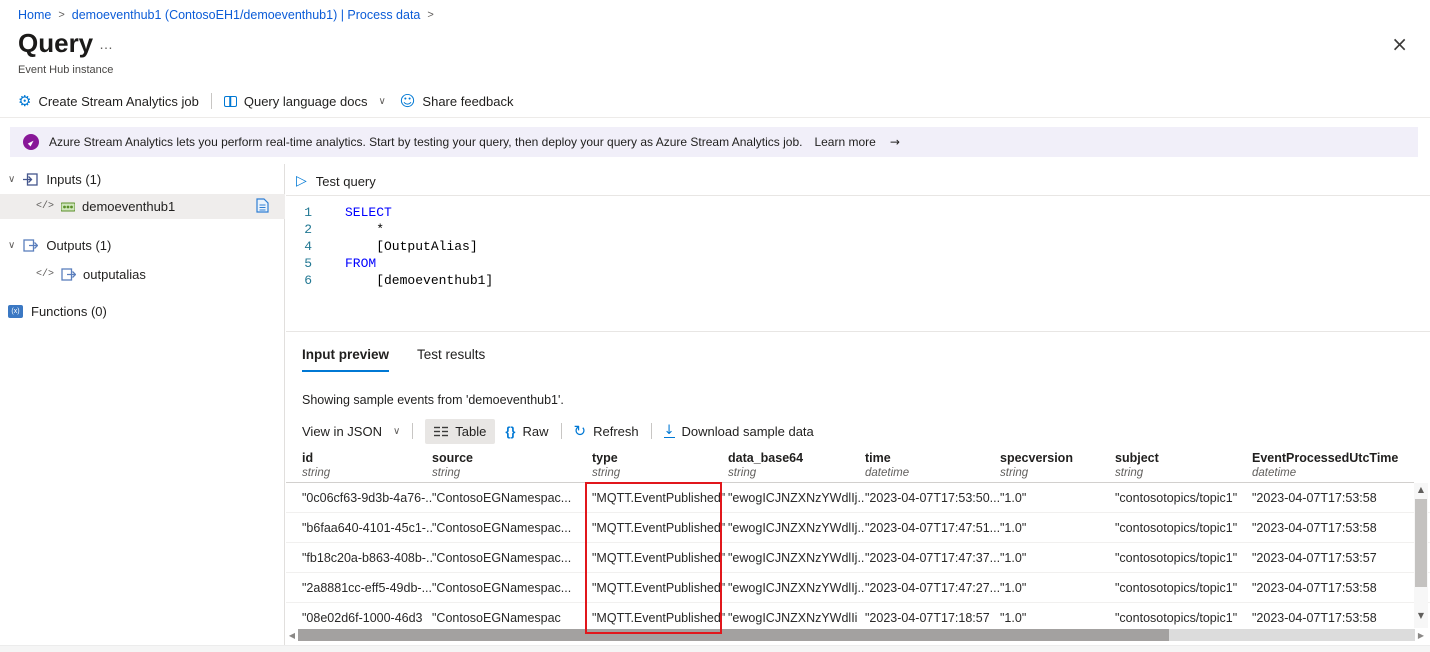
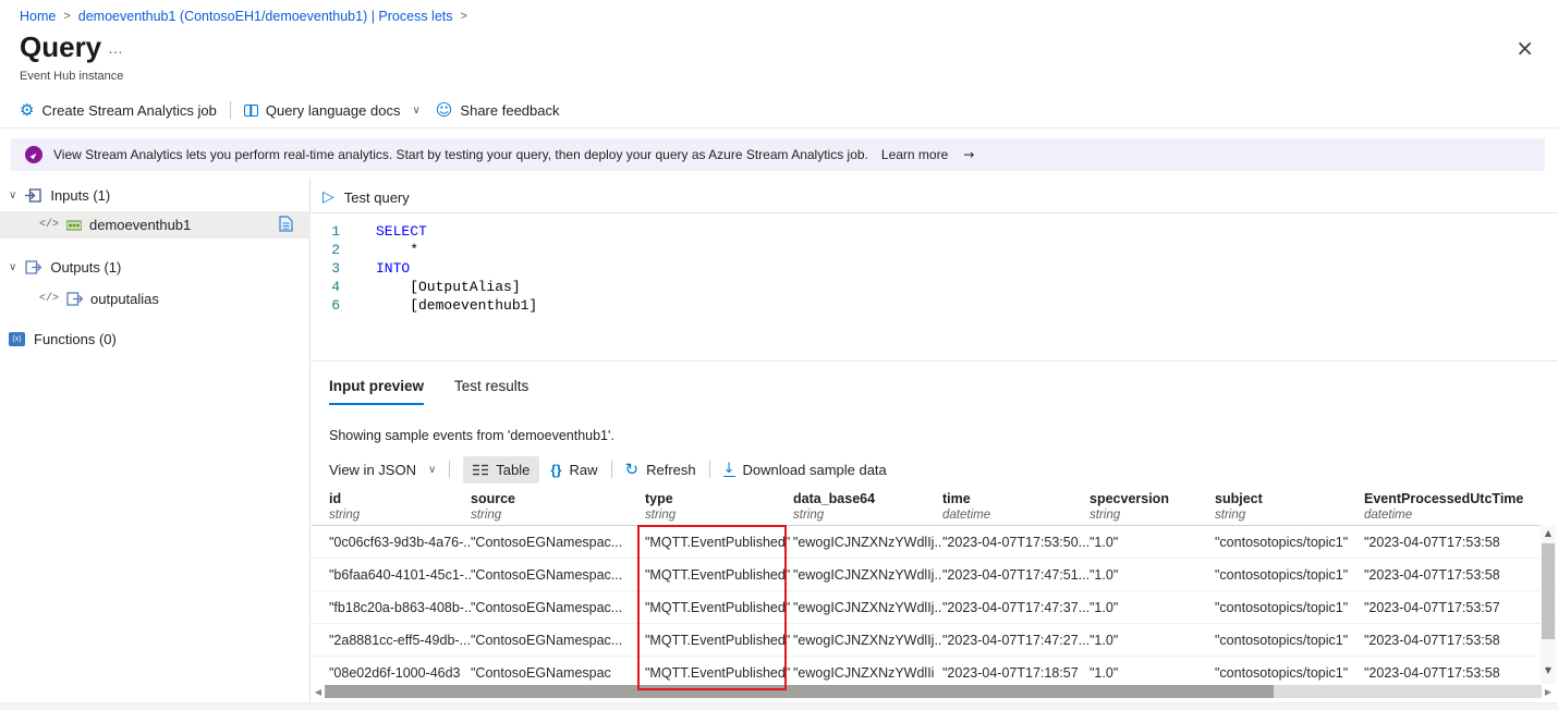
  Home
  >
- demoeventhub1 (ContosoEH1/demoeventhub1) | Process data
+ demoeventhub1 (ContosoEH1/demoeventhub1) | Process lets
  >
  Query
  …
  Event Hub instance
  ×
  ⚙
  Create Stream Analytics job
  Query language docs
  ∨
  ☺
  Share feedback
- Azure Stream Analytics lets you perform real-time analytics. Start by testing your query, then deploy your query as Azure Stream Analytics job.
+ View Stream Analytics lets you perform real-time analytics. Start by testing your query, then deploy your query as Azure Stream Analytics job.
  Learn more
  →
  ∨
  Inputs (1)
  </>
  demoeventhub1
  ∨
  Outputs (1)
  </>
  outputalias
  Functions (0)
  ▷
  Test query
  1
  SELECT
  2
  *
+ 3
+ INTO
  4
  [OutputAlias]
- 5
- FROM
  6
  [demoeventhub1]
  Input preview
  Test results
  Showing sample events from 'demoeventhub1'.
  View in JSON
  ∨
  Table
  {}
  Raw
  ↻
  Refresh
  ↓
  Download sample data
  id
  string
  source
  string
  type
  string
  data_base64
  string
  time
  datetime
  specversion
  string
  subject
  string
  EventProcessedUtcTime
  datetime
  "0c06cf63-9d3b-4a76-..
  "ContosoEGNamespac...
  "MQTT.EventPublished"
  "ewogICJNZXNzYWdlIj..
  "2023-04-07T17:53:50...
  "1.0"
  "contosotopics/topic1"
  "2023-04-07T17:53:58
  "b6faa640-4101-45c1-..
  "ContosoEGNamespac...
  "MQTT.EventPublished"
  "ewogICJNZXNzYWdlIj..
  "2023-04-07T17:47:51...
  "1.0"
  "contosotopics/topic1"
  "2023-04-07T17:53:58
  "fb18c20a-b863-408b-..
  "ContosoEGNamespac...
  "MQTT.EventPublished"
  "ewogICJNZXNzYWdlIj..
  "2023-04-07T17:47:37...
  "1.0"
  "contosotopics/topic1"
  "2023-04-07T17:53:57
  "2a8881cc-eff5-49db-...
  "ContosoEGNamespac...
  "MQTT.EventPublished"
  "ewogICJNZXNzYWdlIj..
  "2023-04-07T17:47:27...
  "1.0"
  "contosotopics/topic1"
  "2023-04-07T17:53:58
  "08e02d6f-1000-46d3
  "ContosoEGNamespac
  "MQTT.EventPublished"
  "ewogICJNZXNzYWdlIi
  "2023-04-07T17:18:57
  "1.0"
  "contosotopics/topic1"
  "2023-04-07T17:53:58
  ◀
  ▶
  ▲
  ▼
